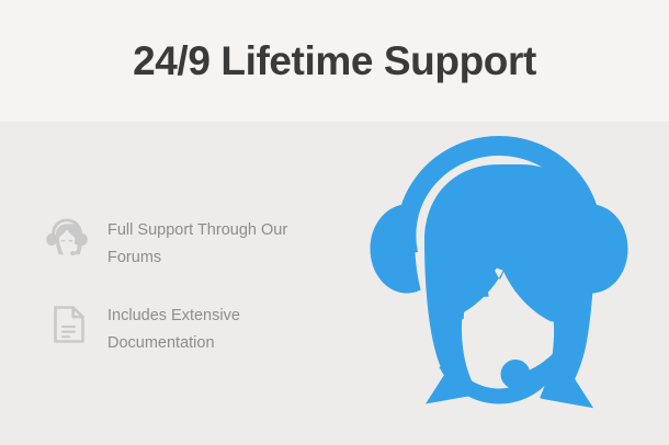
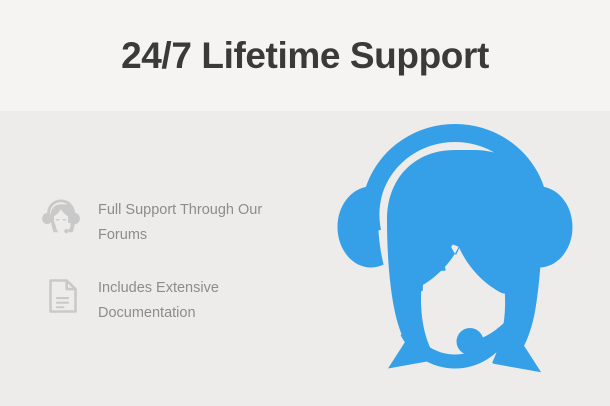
- 24/9 Lifetime Support
+ 24/7 Lifetime Support
  Full Support Through Our Forums
  Includes Extensive Documentation
